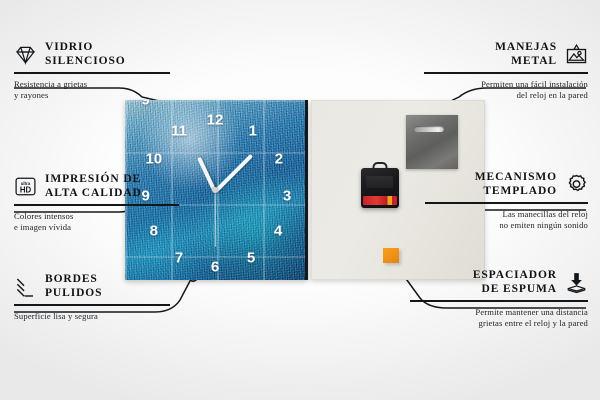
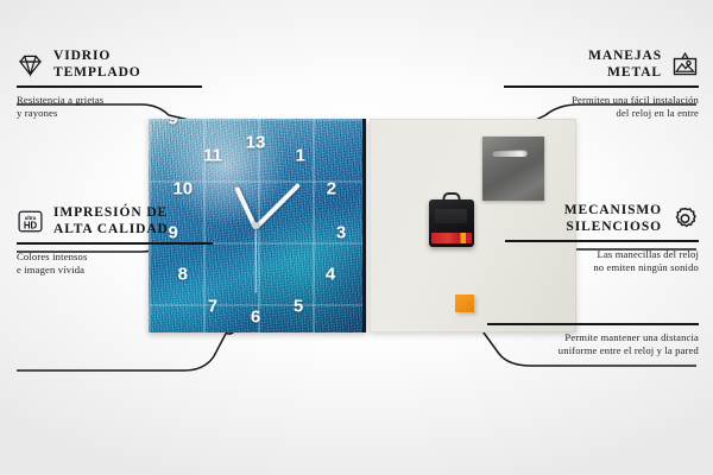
- 12
+ 13
  1
  2
  3
  4
  5
  6
  7
  8
  9
  9
  10
  11
  VIDRIO
- SILENCIOSO
+ TEMPLADO
  Resistencia a grietas
  y rayones
  HD
  IMPRESIÓN DE
  ALTA CALIDAD
  Colores intensos
  e imagen vívida
- BORDES
- PULIDOS
- Superficie lisa y segura
  MANEJAS
  METAL
  Permiten una fácil instalación
- del reloj en la pared
+ del reloj en la entre
  MECANISMO
- TEMPLADO
+ SILENCIOSO
  Las manecillas del reloj
  no emiten ningún sonido
- ESPACIADOR
- DE ESPUMA
  Permite mantener una distancia
- grietas entre el reloj y la pared
+ uniforme entre el reloj y la pared
